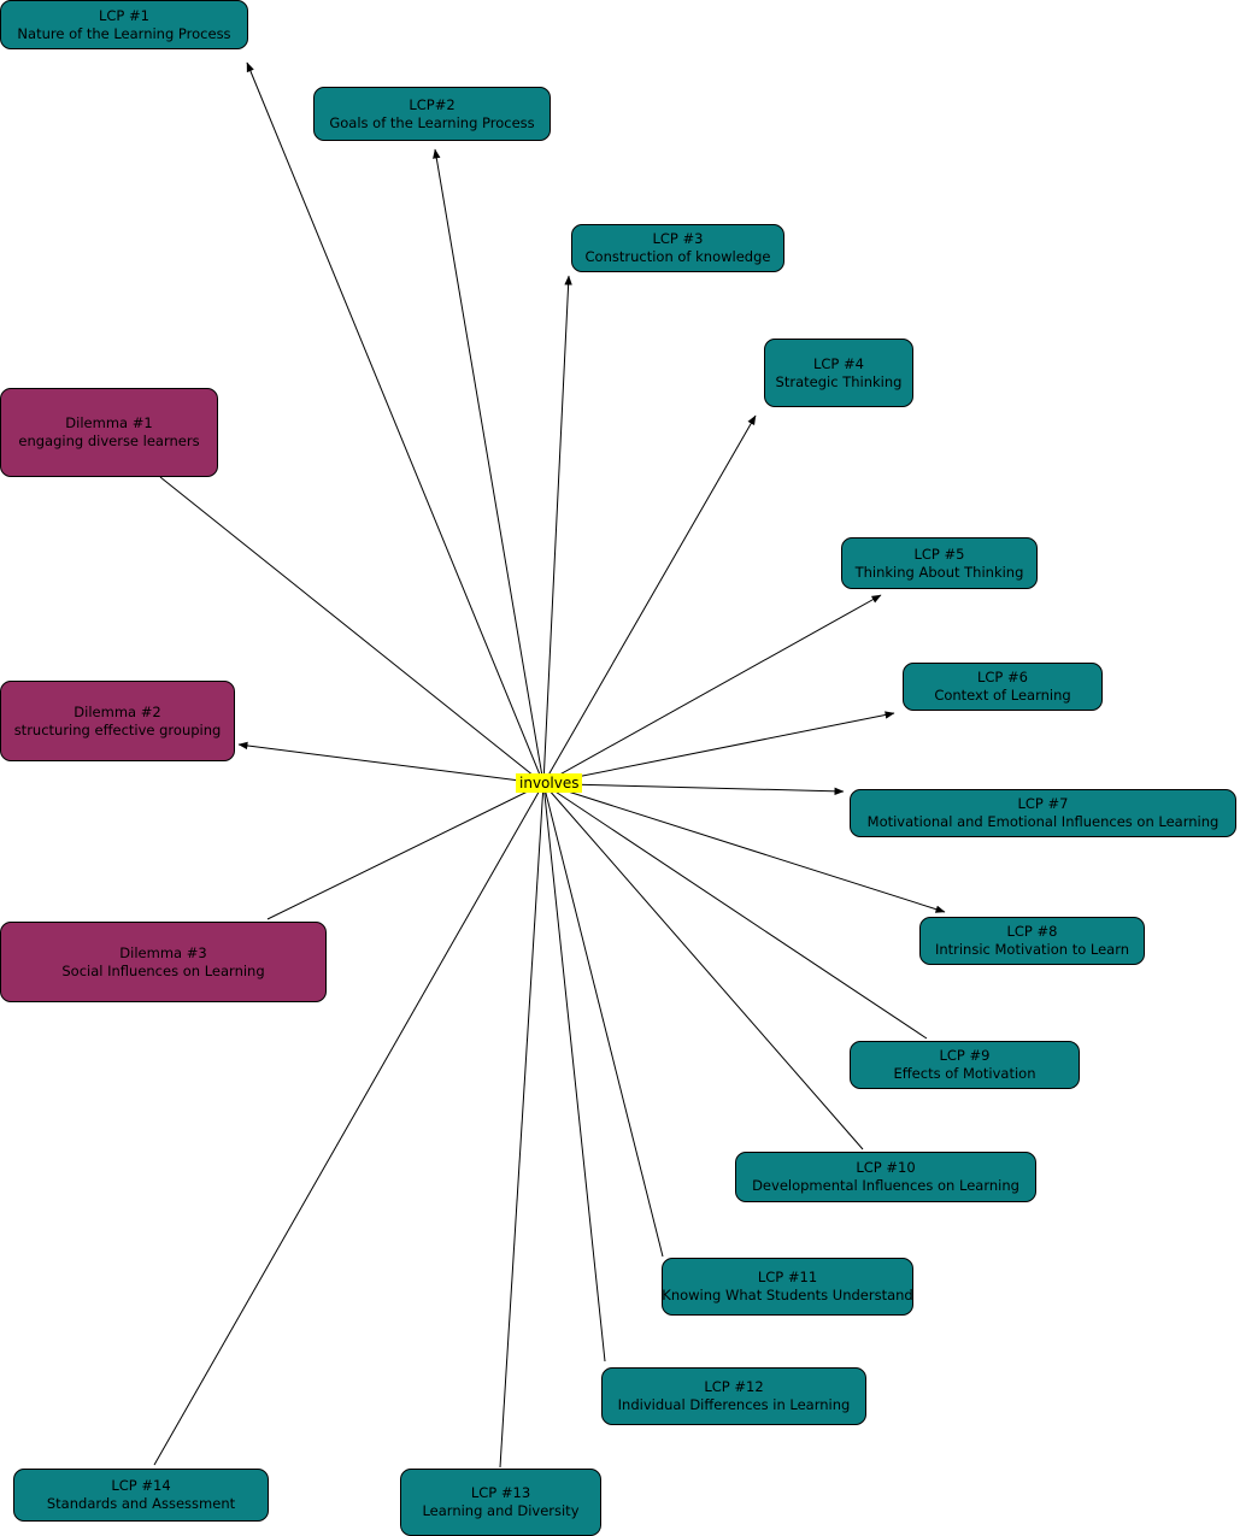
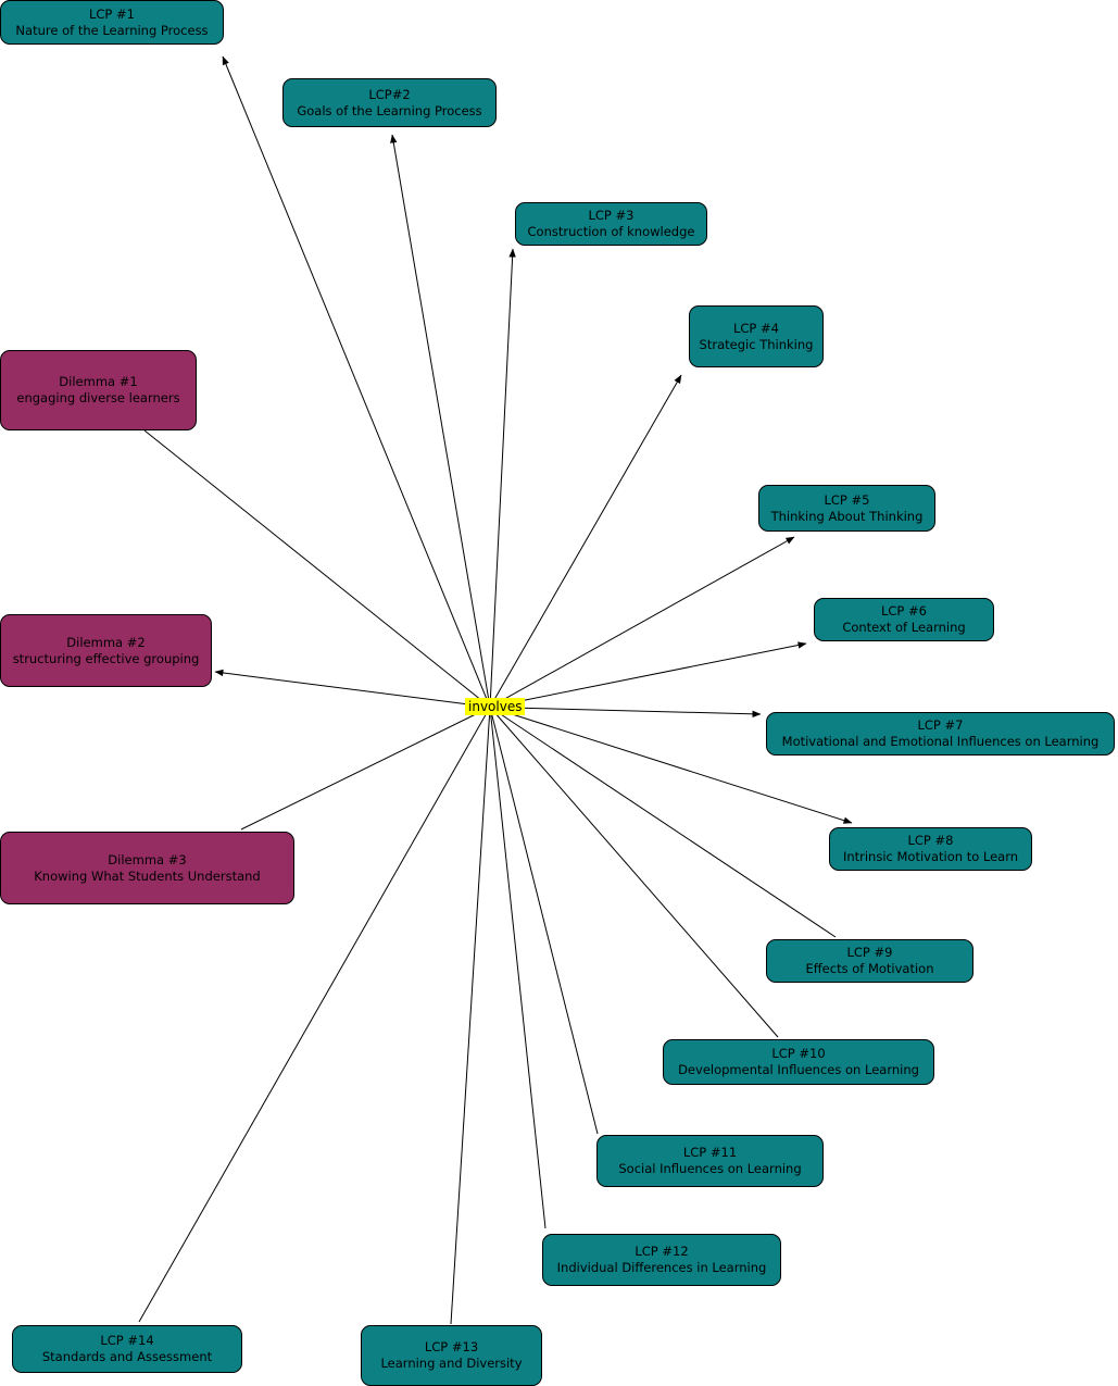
  LCP #1
  Nature of the Learning Process
  LCP#2
  Goals of the Learning Process
  LCP #3
  Construction of knowledge
  LCP #4
  Strategic Thinking
  LCP #5
  Thinking About Thinking
  LCP #6
  Context of Learning
  LCP #7
  Motivational and Emotional Influences on Learning
  LCP #8
  Intrinsic Motivation to Learn
  LCP #9
  Effects of Motivation
  LCP #10
  Developmental Influences on Learning
  LCP #11
- Knowing What Students Understand
+ Social Influences on Learning
  LCP #12
  Individual Differences in Learning
  LCP #13
  Learning and Diversity
  LCP #14
  Standards and Assessment
  Dilemma #1
  engaging diverse learners
  Dilemma #2
  structuring effective grouping
  Dilemma #3
- Social Influences on Learning
+ Knowing What Students Understand
  involves
